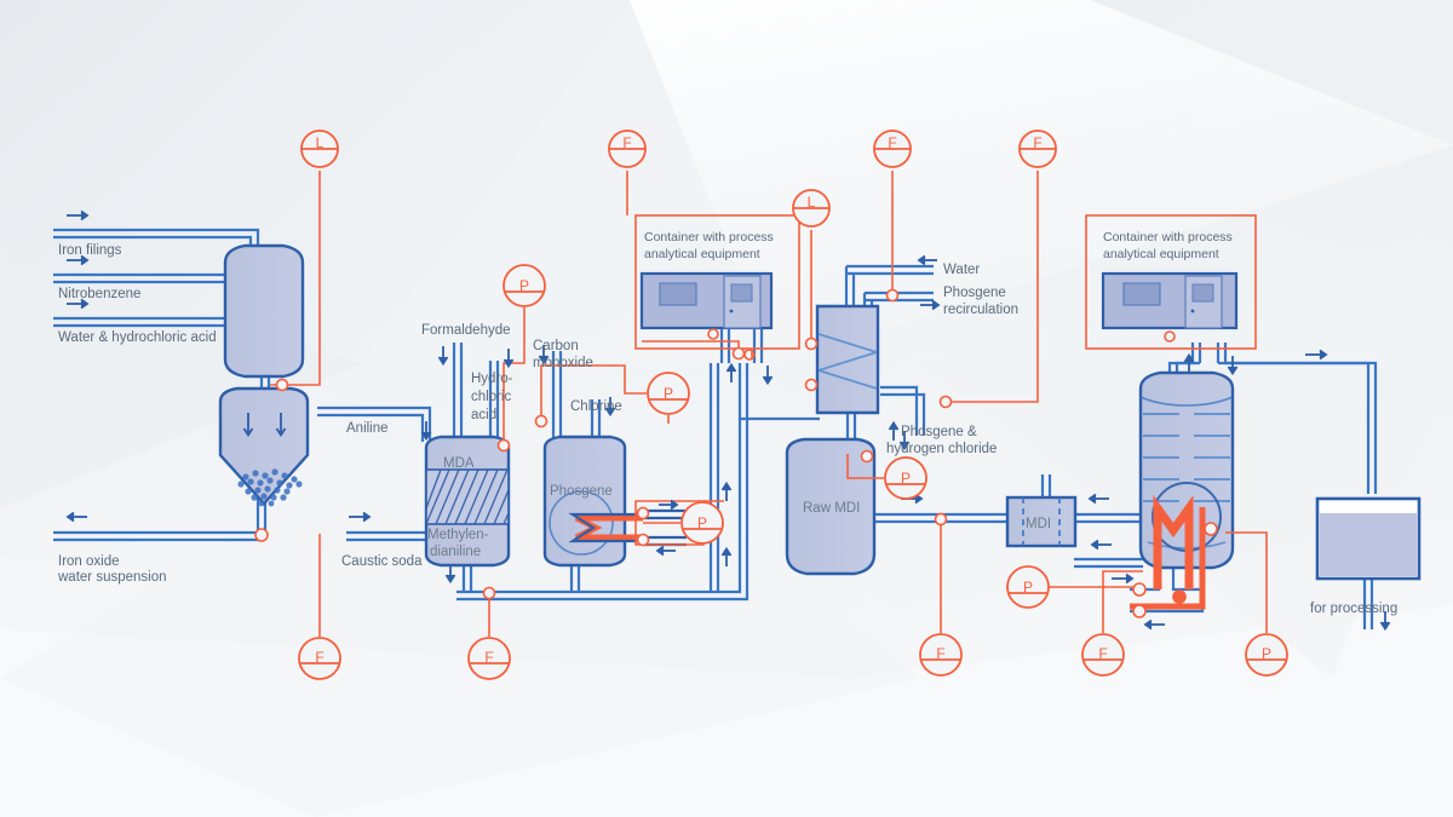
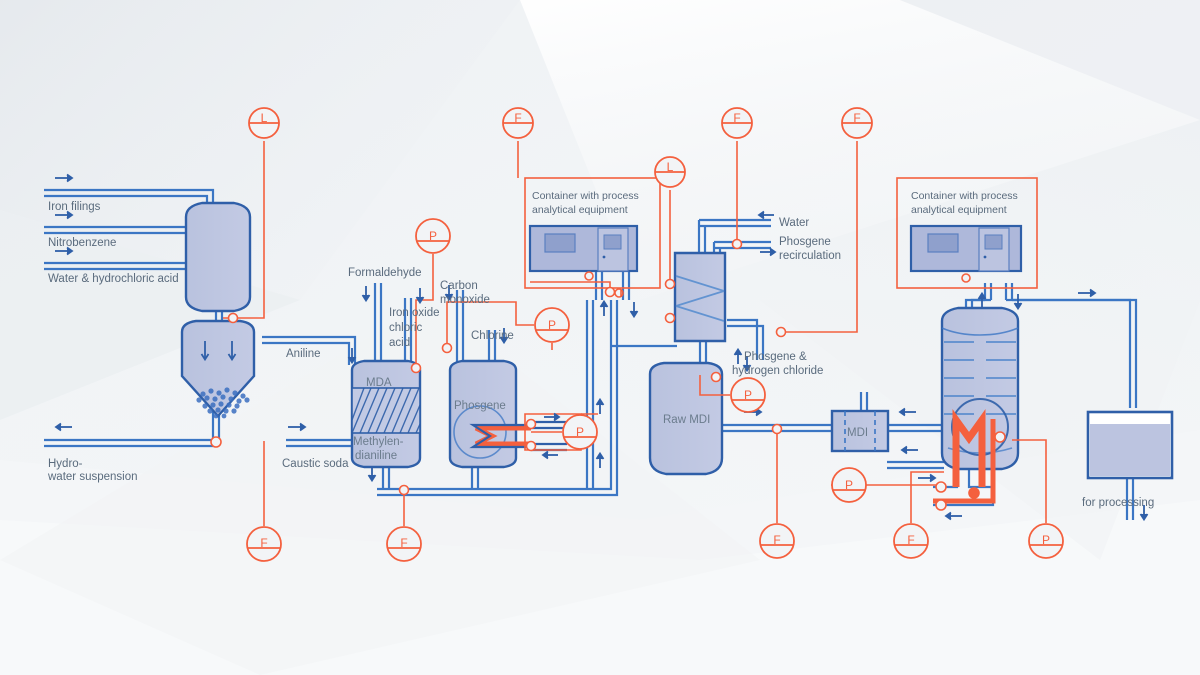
  L
  F
  L
  F
  F
  P
  P
  P
  P
  P
  F
  F
  F
  F
  P
  Iron filings
  Nitrobenzene
  Water & hydrochloric acid
- Iron oxide
+ Hydro-
  water suspension
  Aniline
  Caustic soda
  Formaldehyde
- Hydro-
+ Iron oxide
  chloric
  acid
  Carbon
  monoxide
  Chlorine
  MDA
  Methylen-
  dianiline
  Phosgene
  Raw MDI
  MDI
  Water
  Phosgene
  recirculation
  Phosgene &
  hydrogen chloride
  Container with process
  analytical equipment
  Container with process
  analytical equipment
  for processing
